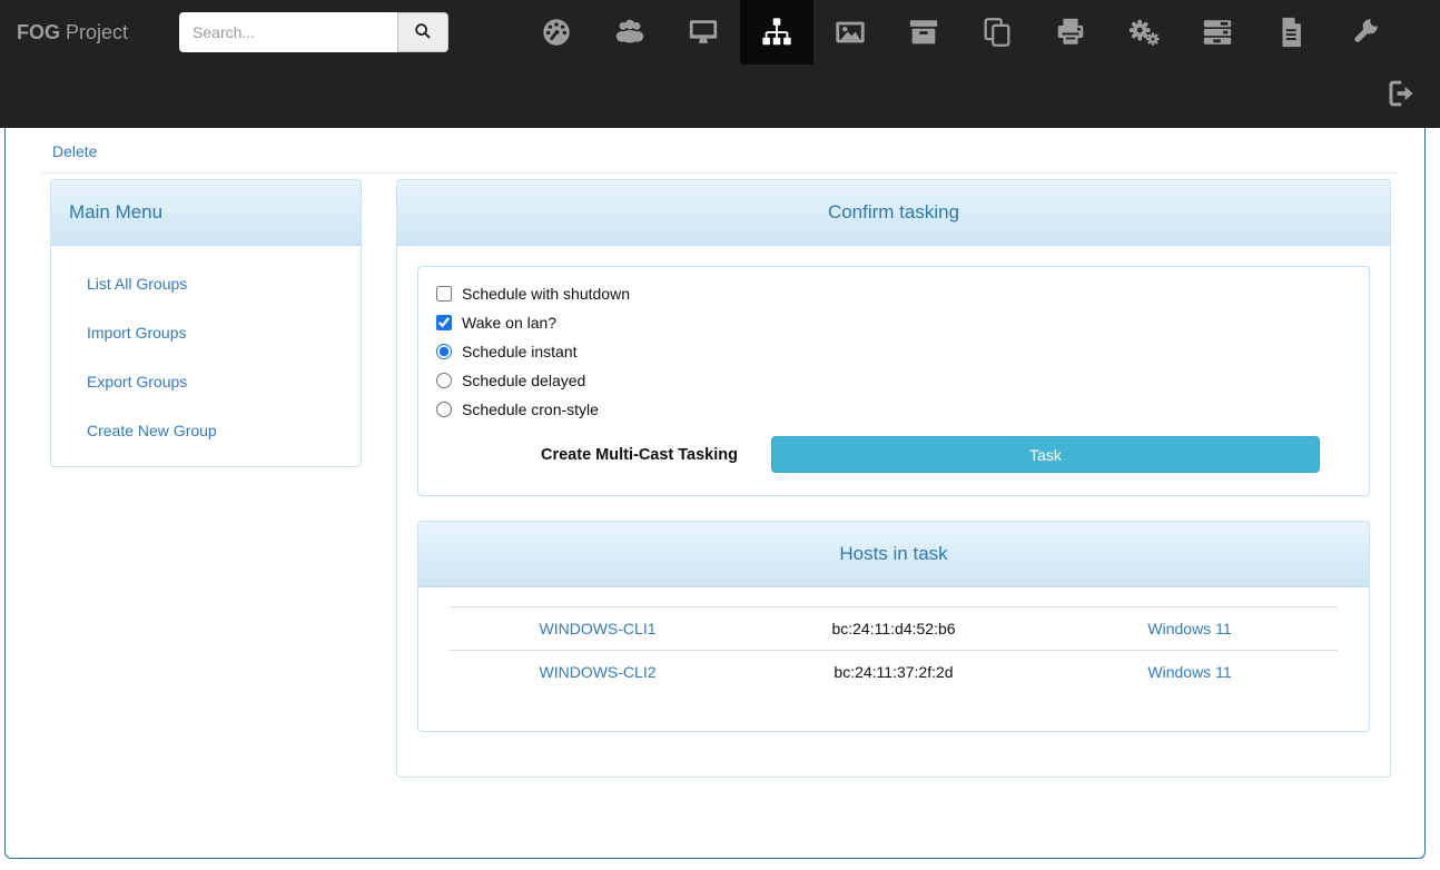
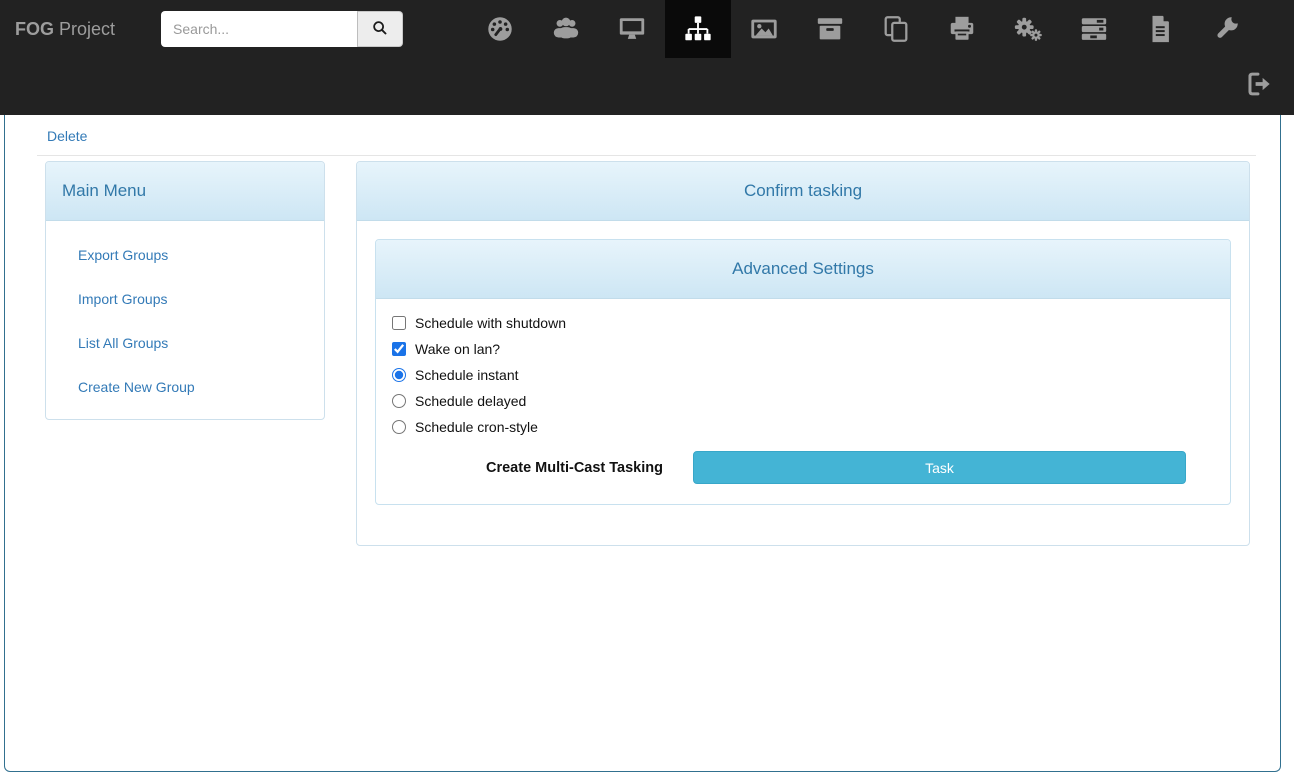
  FOG Project
  Search...
  Delete
  Main Menu
- List All Groups
+ Export Groups
  Import Groups
- Export Groups
+ List All Groups
  Create New Group
  Confirm tasking
+ Advanced Settings
  Schedule with shutdown
  Wake on lan?
  Schedule instant
  Schedule delayed
  Schedule cron-style
  Create Multi-Cast Tasking
  Task
- Hosts in task
- WINDOWS-CLI1	bc:24:11:d4:52:b6	Windows 11
- WINDOWS-CLI2	bc:24:11:37:2f:2d	Windows 11
